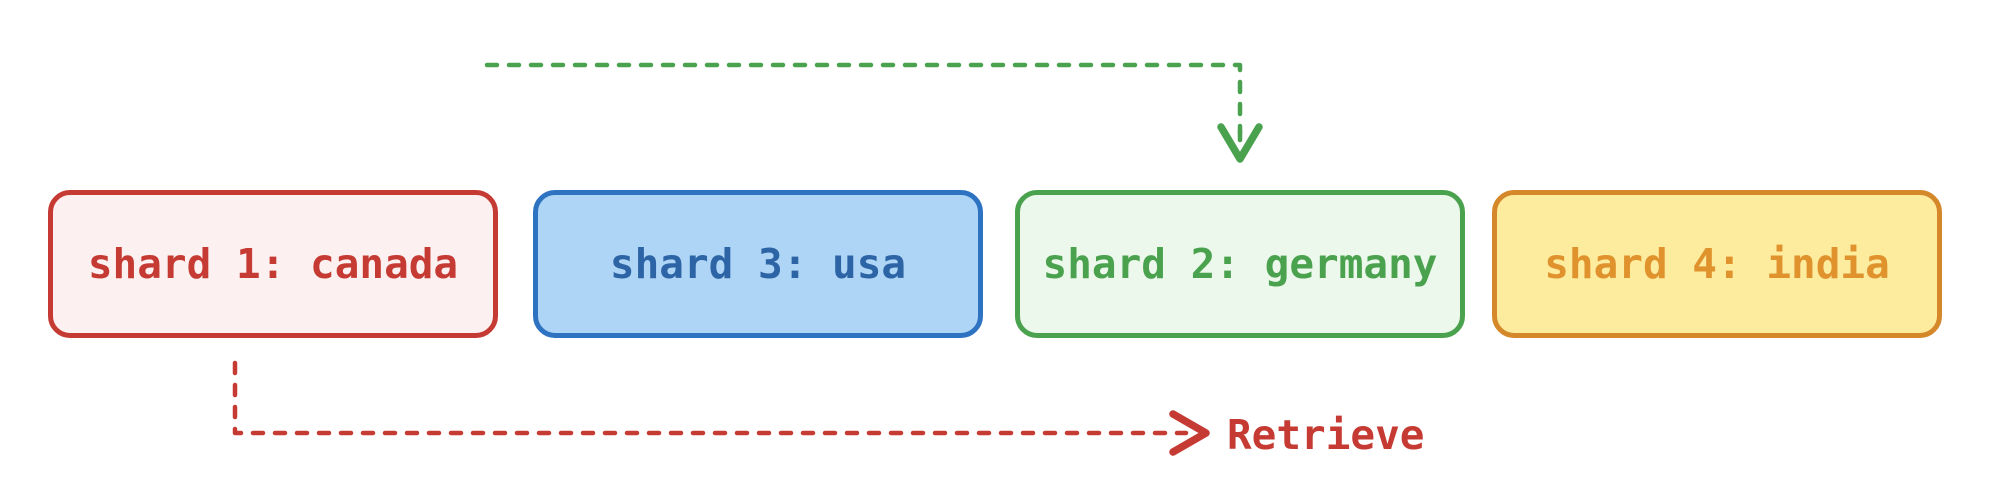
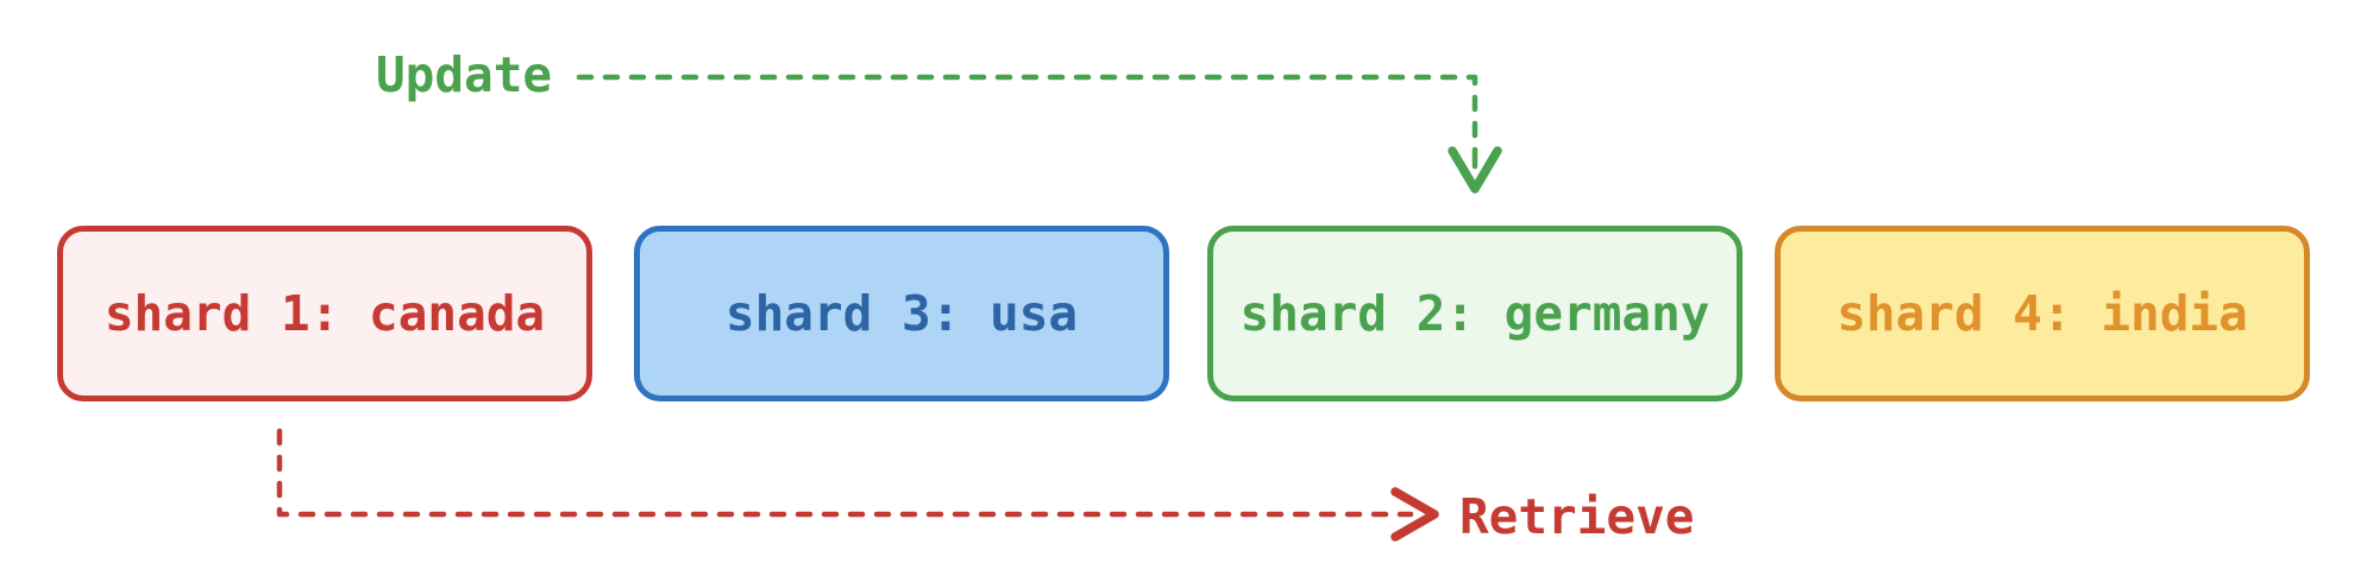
+ Update
  Retrieve
  shard 1: canada
  shard 3: usa
  shard 2: germany
  shard 4: india
